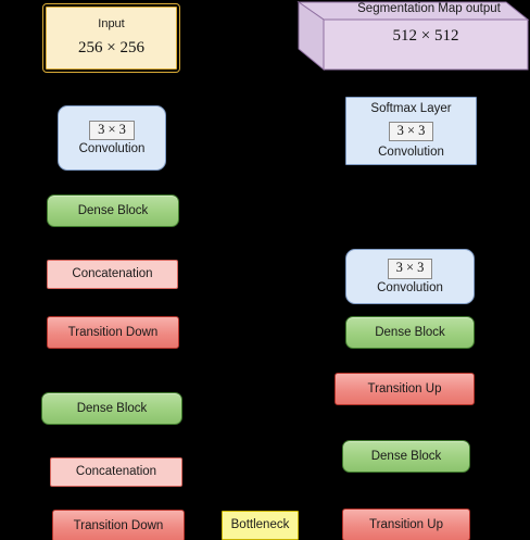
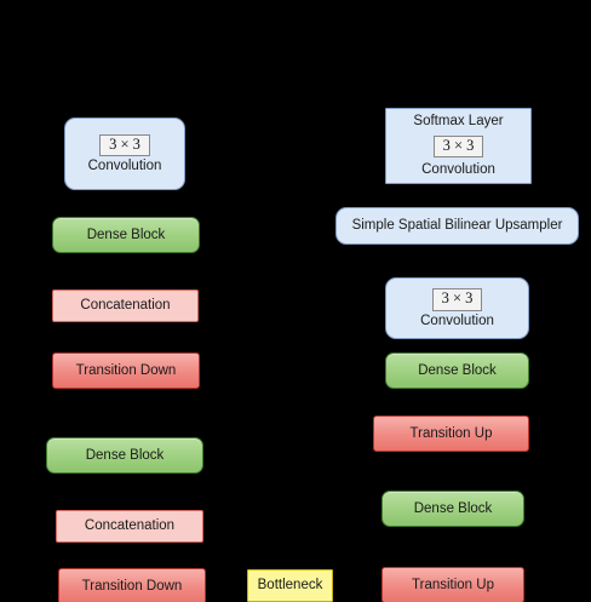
- Input
- 256 × 256
  3 × 3
  Convolution
  Dense Block
  Concatenation
  Transition Down
  Dense Block
  Concatenation
  Transition Down
  Bottleneck
- Segmentation Map output
- 512 × 512
  Softmax Layer
  3 × 3
  Convolution
+ Simple Spatial Bilinear Upsampler
  3 × 3
  Convolution
  Dense Block
  Transition Up
  Dense Block
  Transition Up
